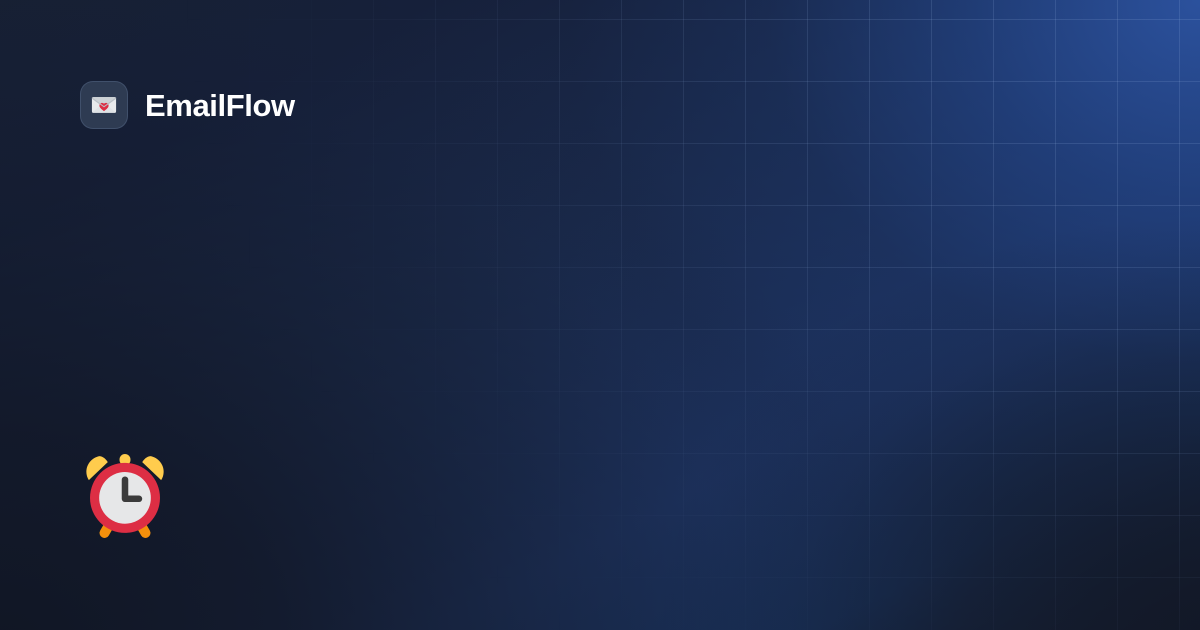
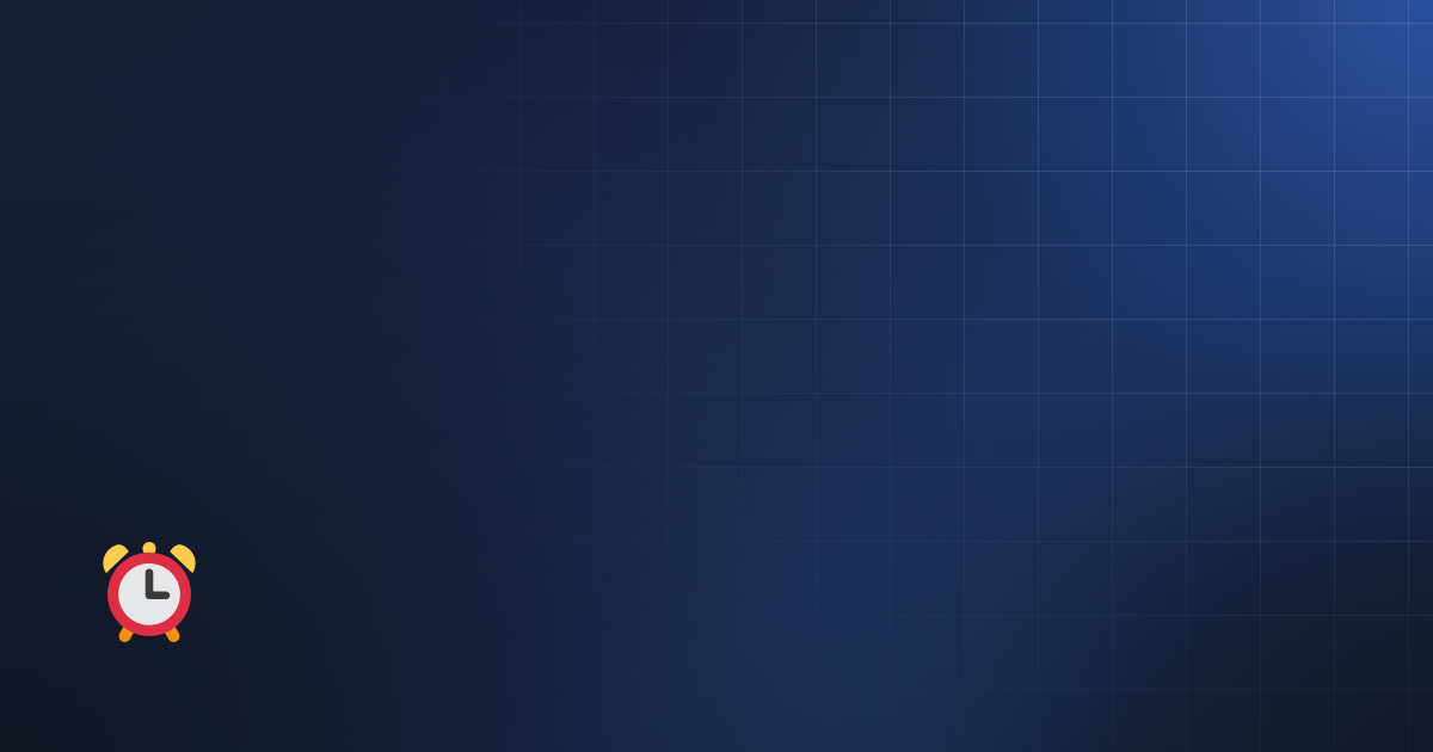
- EmailFlow
